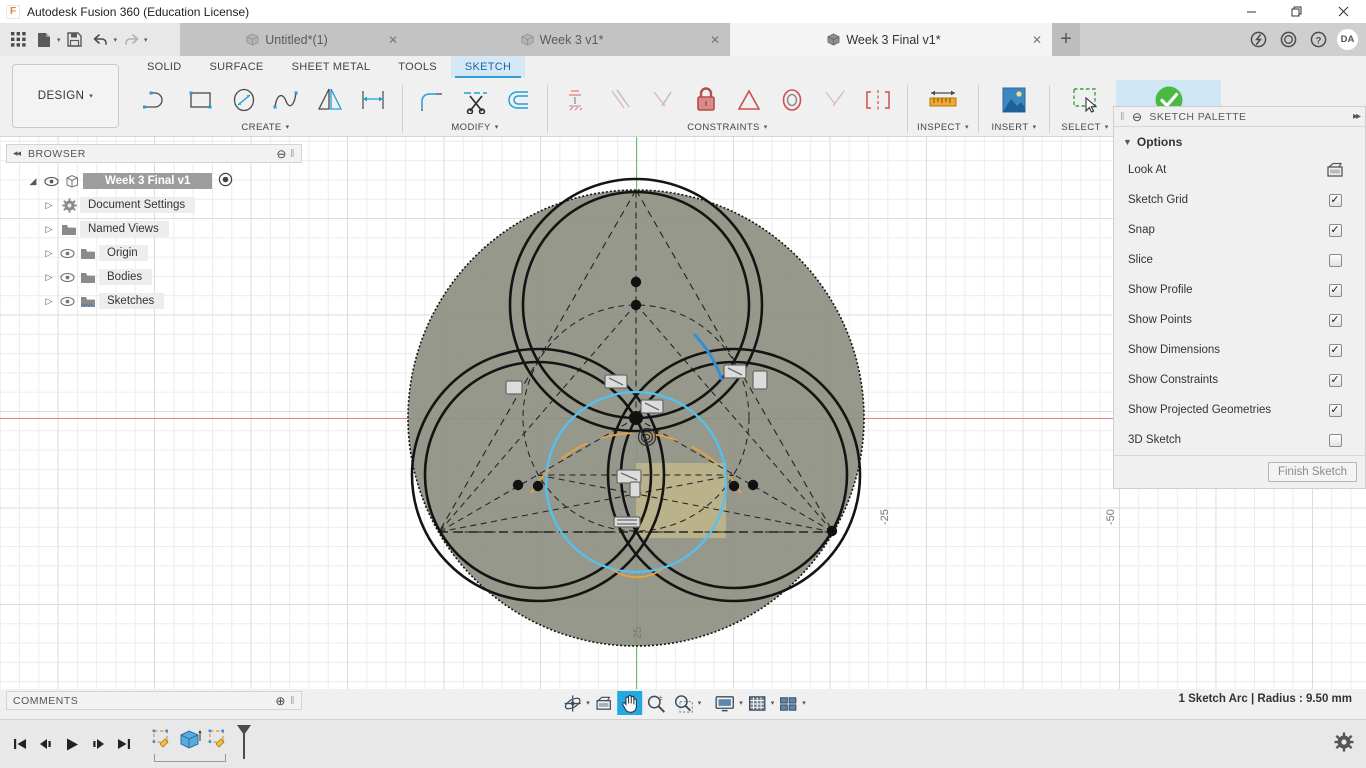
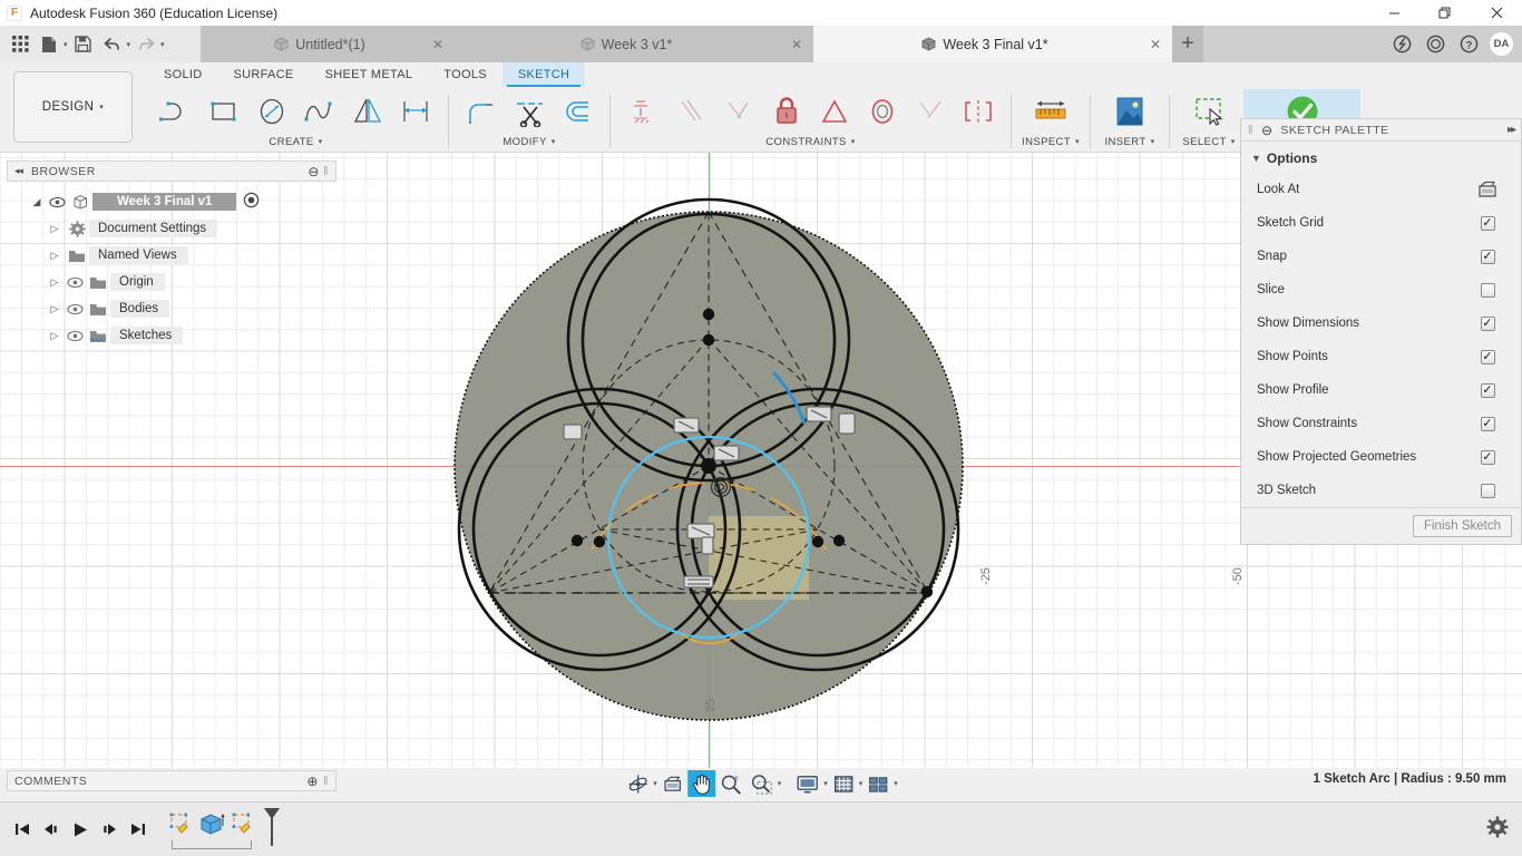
  F
  Autodesk Fusion 360 (Education License)
  Untitled*(1)
  ✕
  Week 3 v1*
  ✕
  Week 3 Final v1*
  ✕
  +
  ?
  DA
  DESIGN
  SOLID
  SURFACE
  SHEET METAL
  TOOLS
  SKETCH
  CREATE
  MODIFY
  CONSTRAINTS
  INSPECT
  INSERT
  SELECT
  ◂◂
  BROWSER
  ⊖
  ‖
  ◢
  Week 3 Final v1
  ▷
  Document Settings
  ▷
  Named Views
  ▷
  Origin
  ▷
  Bodies
  ▷
  Sketches
  ‖
  ⊖
  SKETCH PALETTE
  ▸▸
  ▼
  Options
  Look At
  Sketch Grid
  Snap
  Slice
- Show Profile
+ Show Dimensions
  Show Points
- Show Dimensions
+ Show Profile
  Show Constraints
  Show Projected Geometries
  3D Sketch
  Finish Sketch
  COMMENTS
  ⊕
  ‖
  1 Sketch Arc | Radius : 9.50 mm
